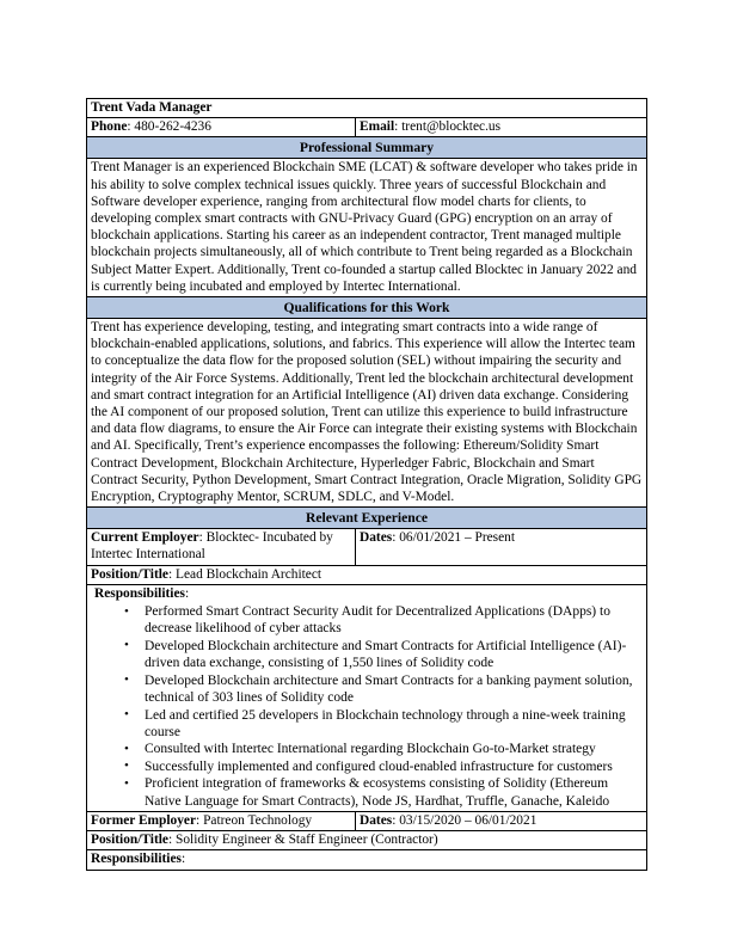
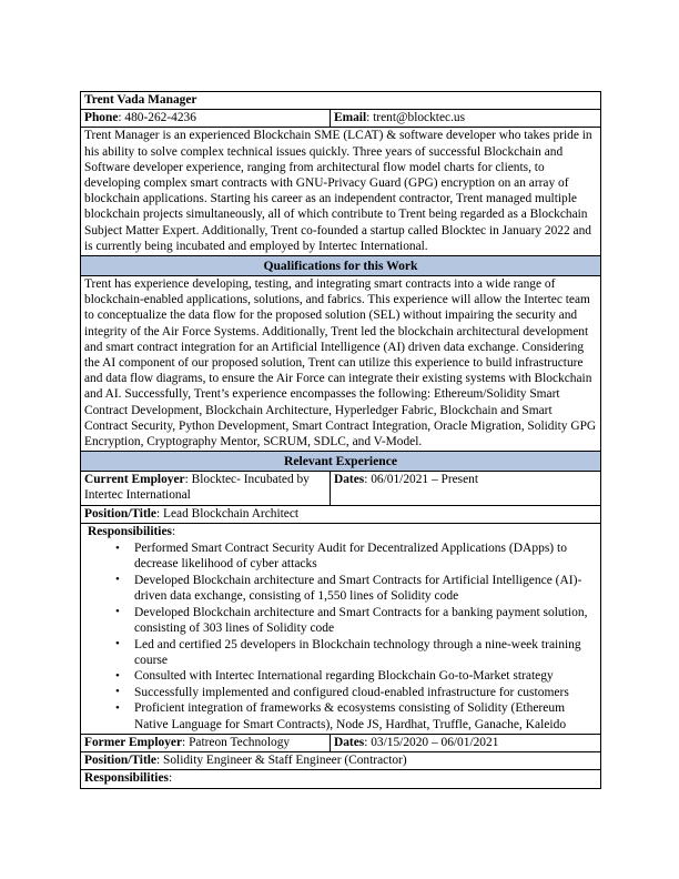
  Trent Vada Manager
  Phone: 480-262-4236	Email: trent@blocktec.us
- Professional Summary
  Trent Manager is an experienced Blockchain SME (LCAT) & software developer who takes pride in his ability to solve complex technical issues quickly. Three years of successful Blockchain and Software developer experience, ranging from architectural flow model charts for clients, to developing complex smart contracts with GNU-Privacy Guard (GPG) encryption on an array of blockchain applications. Starting his career as an independent contractor, Trent managed multiple blockchain projects simultaneously, all of which contribute to Trent being regarded as a Blockchain Subject Matter Expert. Additionally, Trent co-founded a startup called Blocktec in January 2022 and is currently being incubated and employed by Intertec International.
  Qualifications for this Work
- Trent has experience developing, testing, and integrating smart contracts into a wide range of blockchain-enabled applications, solutions, and fabrics. This experience will allow the Intertec team to conceptualize the data flow for the proposed solution (SEL) without impairing the security and integrity of the Air Force Systems. Additionally, Trent led the blockchain architectural development and smart contract integration for an Artificial Intelligence (AI) driven data exchange. Considering the AI component of our proposed solution, Trent can utilize this experience to build infrastructure and data flow diagrams, to ensure the Air Force can integrate their existing systems with Blockchain and AI. Specifically, Trent’s experience encompasses the following: Ethereum/Solidity Smart Contract Development, Blockchain Architecture, Hyperledger Fabric, Blockchain and Smart Contract Security, Python Development, Smart Contract Integration, Oracle Migration, Solidity GPG Encryption, Cryptography Mentor, SCRUM, SDLC, and V-Model.
+ Trent has experience developing, testing, and integrating smart contracts into a wide range of blockchain-enabled applications, solutions, and fabrics. This experience will allow the Intertec team to conceptualize the data flow for the proposed solution (SEL) without impairing the security and integrity of the Air Force Systems. Additionally, Trent led the blockchain architectural development and smart contract integration for an Artificial Intelligence (AI) driven data exchange. Considering the AI component of our proposed solution, Trent can utilize this experience to build infrastructure and data flow diagrams, to ensure the Air Force can integrate their existing systems with Blockchain and AI. Successfully, Trent’s experience encompasses the following: Ethereum/Solidity Smart Contract Development, Blockchain Architecture, Hyperledger Fabric, Blockchain and Smart Contract Security, Python Development, Smart Contract Integration, Oracle Migration, Solidity GPG Encryption, Cryptography Mentor, SCRUM, SDLC, and V-Model.
  Relevant Experience
  Current Employer: Blocktec- Incubated by Intertec International	Dates: 06/01/2021 – Present
  Position/Title: Lead Blockchain Architect
- Responsibilities: Performed Smart Contract Security Audit for Decentralized Applications (DApps) to decrease likelihood of cyber attacks Developed Blockchain architecture and Smart Contracts for Artificial Intelligence (AI)-driven data exchange, consisting of 1,550 lines of Solidity code Developed Blockchain architecture and Smart Contracts for a banking payment solution, technical of 303 lines of Solidity code Led and certified 25 developers in Blockchain technology through a nine-week training course Consulted with Intertec International regarding Blockchain Go-to-Market strategy Successfully implemented and configured cloud-enabled infrastructure for customers Proficient integration of frameworks & ecosystems consisting of Solidity (Ethereum Native Language for Smart Contracts), Node JS, Hardhat, Truffle, Ganache, Kaleido
+ Responsibilities: Performed Smart Contract Security Audit for Decentralized Applications (DApps) to decrease likelihood of cyber attacks Developed Blockchain architecture and Smart Contracts for Artificial Intelligence (AI)-driven data exchange, consisting of 1,550 lines of Solidity code Developed Blockchain architecture and Smart Contracts for a banking payment solution, consisting of 303 lines of Solidity code Led and certified 25 developers in Blockchain technology through a nine-week training course Consulted with Intertec International regarding Blockchain Go-to-Market strategy Successfully implemented and configured cloud-enabled infrastructure for customers Proficient integration of frameworks & ecosystems consisting of Solidity (Ethereum Native Language for Smart Contracts), Node JS, Hardhat, Truffle, Ganache, Kaleido
  Former Employer: Patreon Technology	Dates: 03/15/2020 – 06/01/2021
  Position/Title: Solidity Engineer & Staff Engineer (Contractor)
  Responsibilities:
